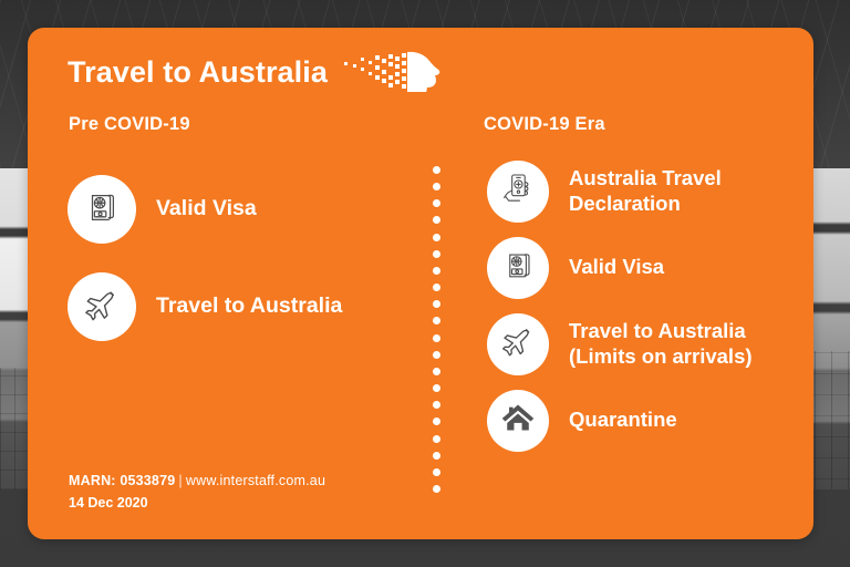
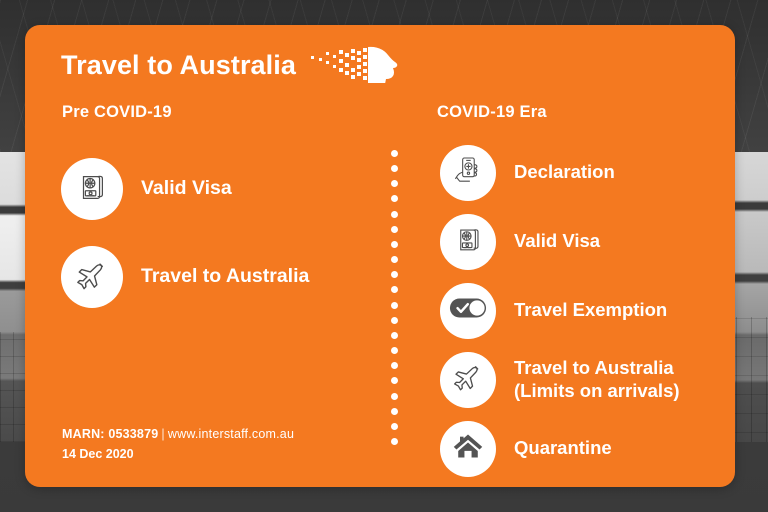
  Travel to Australia
  Pre COVID-19
  COVID-19 Era
  Valid Visa
  Travel to Australia
- Australia Travel
  Declaration
  Valid Visa
+ Travel Exemption
  Travel to Australia
  (Limits on arrivals)
  Quarantine
  MARN: 0533879 | www.interstaff.com.au
  14 Dec 2020
